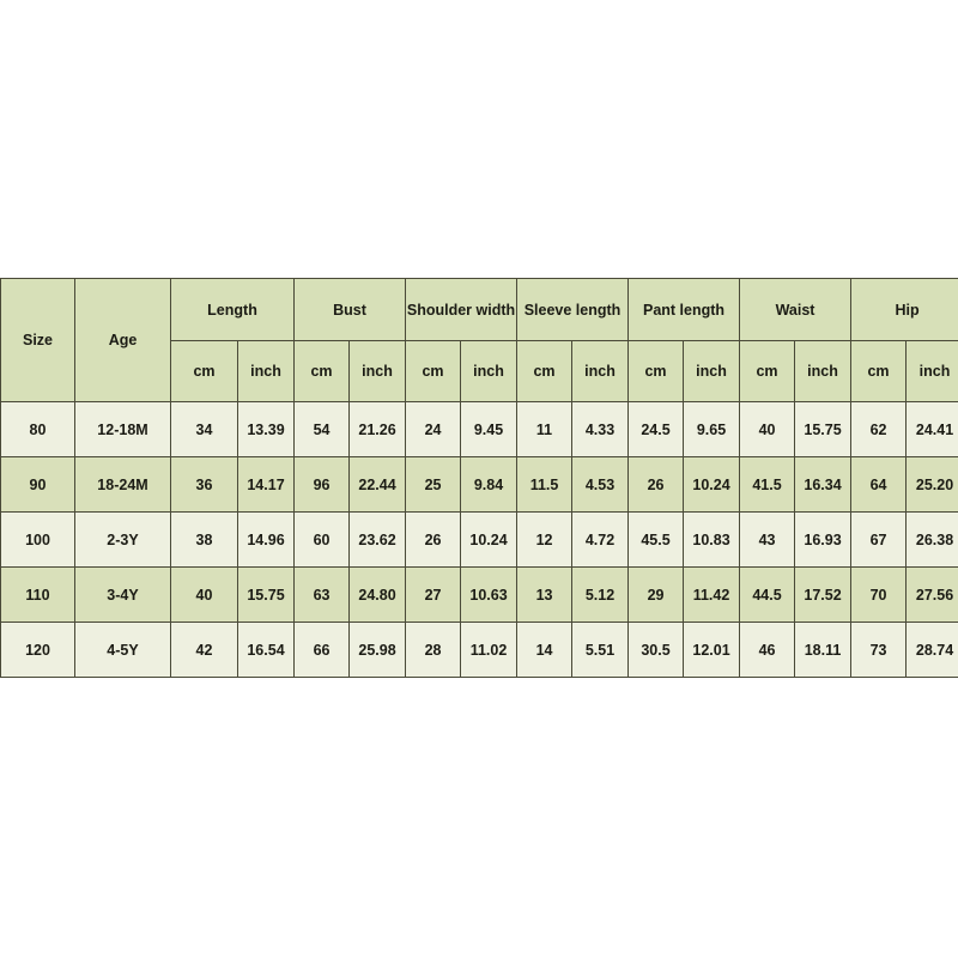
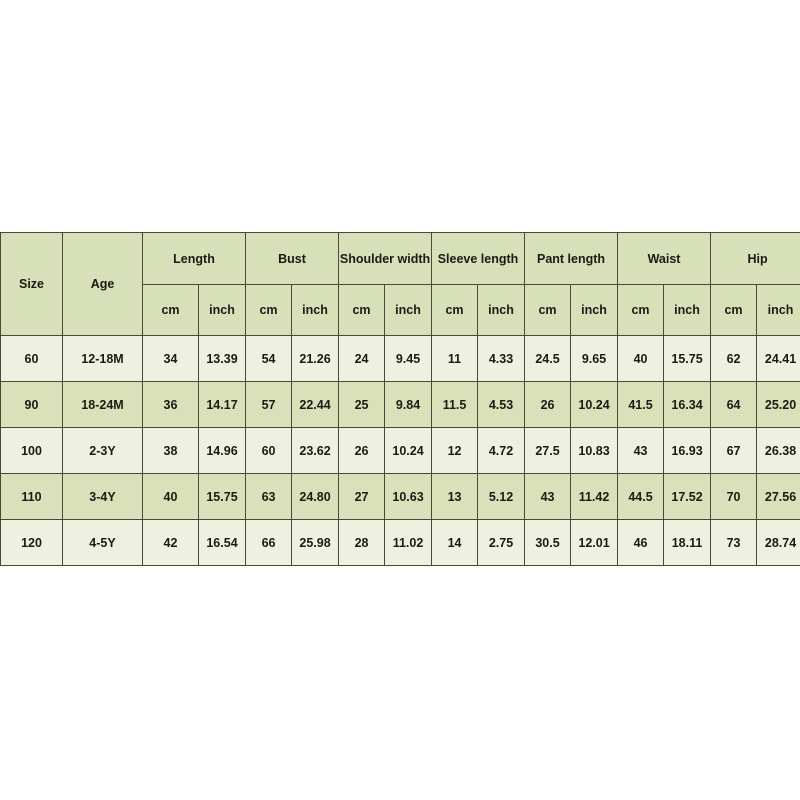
  Size	Age	Length	Bust	Shoulder width	Sleeve length	Pant length	Waist	Hip
  cm	inch	cm	inch	cm	inch	cm	inch	cm	inch	cm	inch	cm	inch
- 80	12-18M	34	13.39	54	21.26	24	9.45	11	4.33	24.5	9.65	40	15.75	62	24.41
+ 60	12-18M	34	13.39	54	21.26	24	9.45	11	4.33	24.5	9.65	40	15.75	62	24.41
- 90	18-24M	36	14.17	96	22.44	25	9.84	11.5	4.53	26	10.24	41.5	16.34	64	25.20
+ 90	18-24M	36	14.17	57	22.44	25	9.84	11.5	4.53	26	10.24	41.5	16.34	64	25.20
- 100	2-3Y	38	14.96	60	23.62	26	10.24	12	4.72	45.5	10.83	43	16.93	67	26.38
+ 100	2-3Y	38	14.96	60	23.62	26	10.24	12	4.72	27.5	10.83	43	16.93	67	26.38
- 110	3-4Y	40	15.75	63	24.80	27	10.63	13	5.12	29	11.42	44.5	17.52	70	27.56
+ 110	3-4Y	40	15.75	63	24.80	27	10.63	13	5.12	43	11.42	44.5	17.52	70	27.56
- 120	4-5Y	42	16.54	66	25.98	28	11.02	14	5.51	30.5	12.01	46	18.11	73	28.74
+ 120	4-5Y	42	16.54	66	25.98	28	11.02	14	2.75	30.5	12.01	46	18.11	73	28.74
